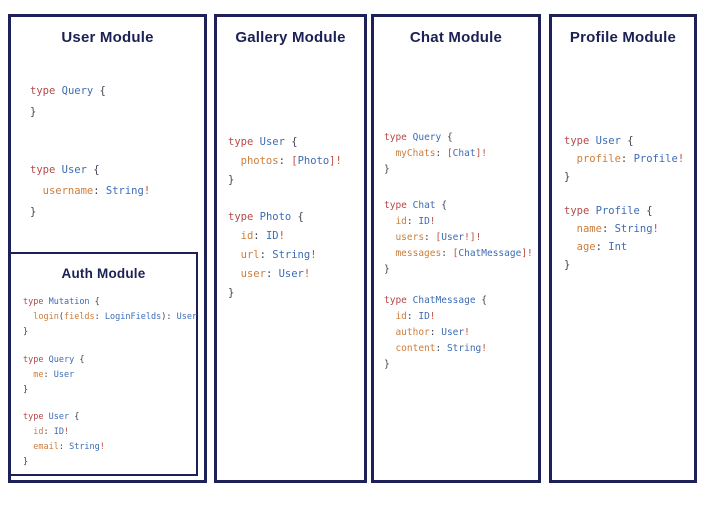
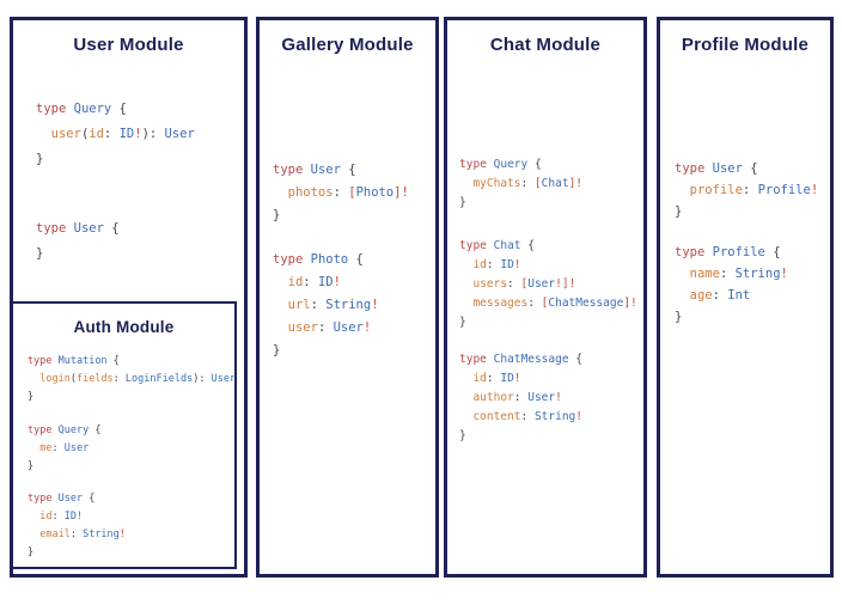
  User Module
  type Query {
+ user(id: ID!): User
  }
  type User {
- username: String!
  }
  Auth Module
  type Mutation {
  login(fields: LoginFields): User
  }
  type Query {
  me: User
  }
  type User {
  id: ID!
  email: String!
  }
  Gallery Module
  type User {
  photos: [Photo]!
  }
  type Photo {
  id: ID!
  url: String!
  user: User!
  }
  Chat Module
  type Query {
  myChats: [Chat]!
  }
  type Chat {
  id: ID!
  users: [User!]!
  messages: [ChatMessage]!
  }
  type ChatMessage {
  id: ID!
  author: User!
  content: String!
  }
  Profile Module
  type User {
  profile: Profile!
  }
  type Profile {
  name: String!
  age: Int
  }
